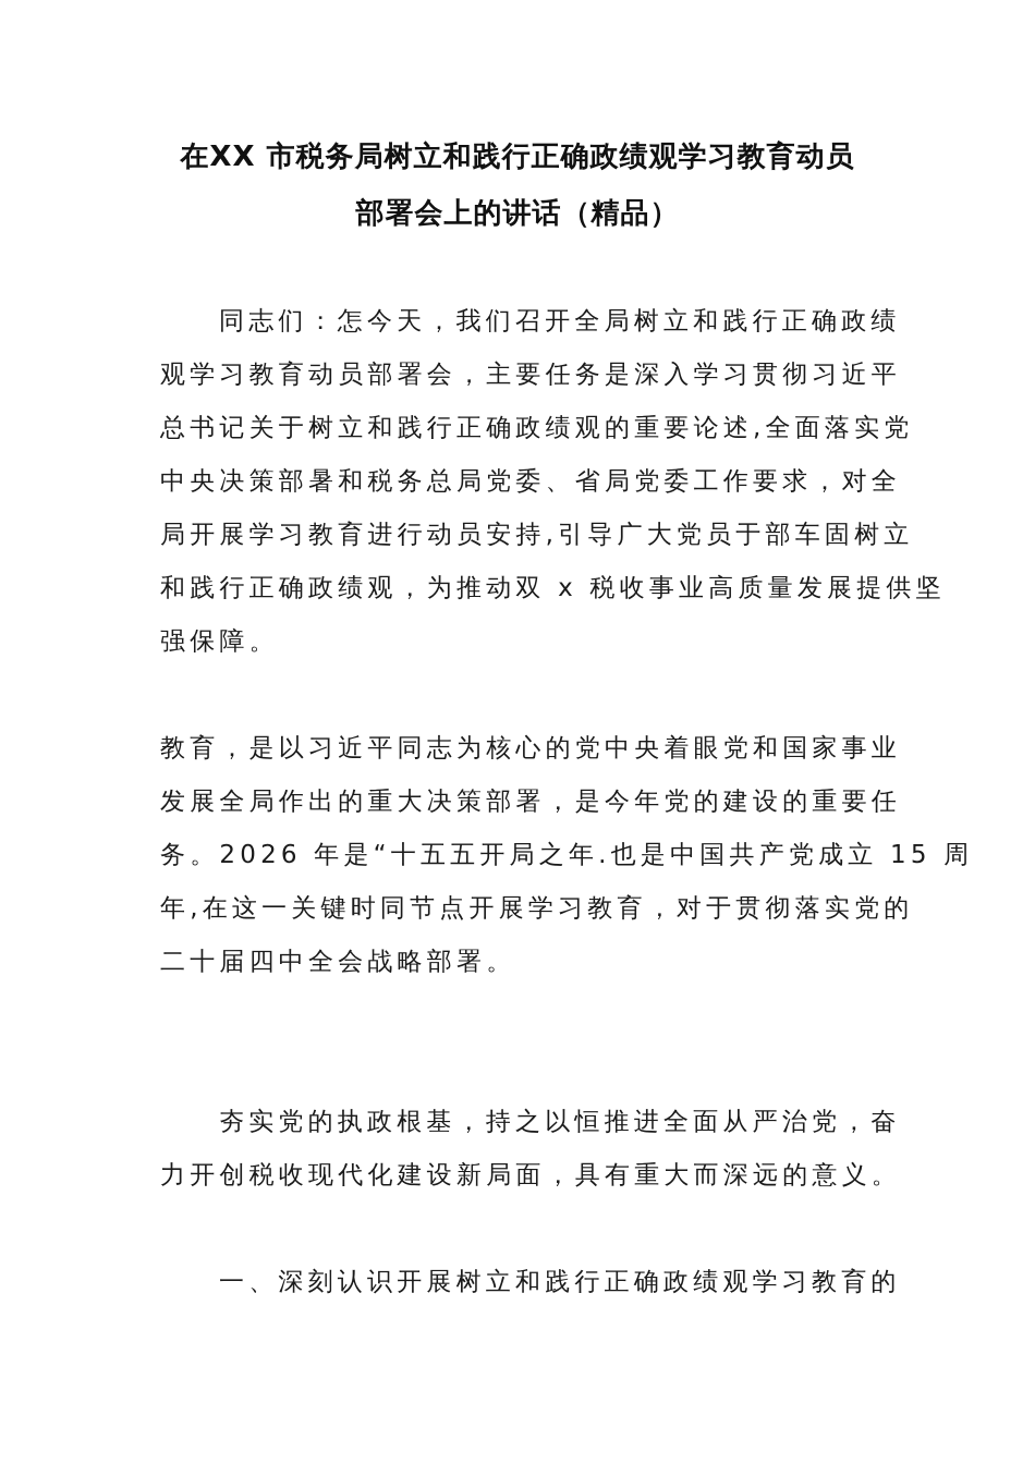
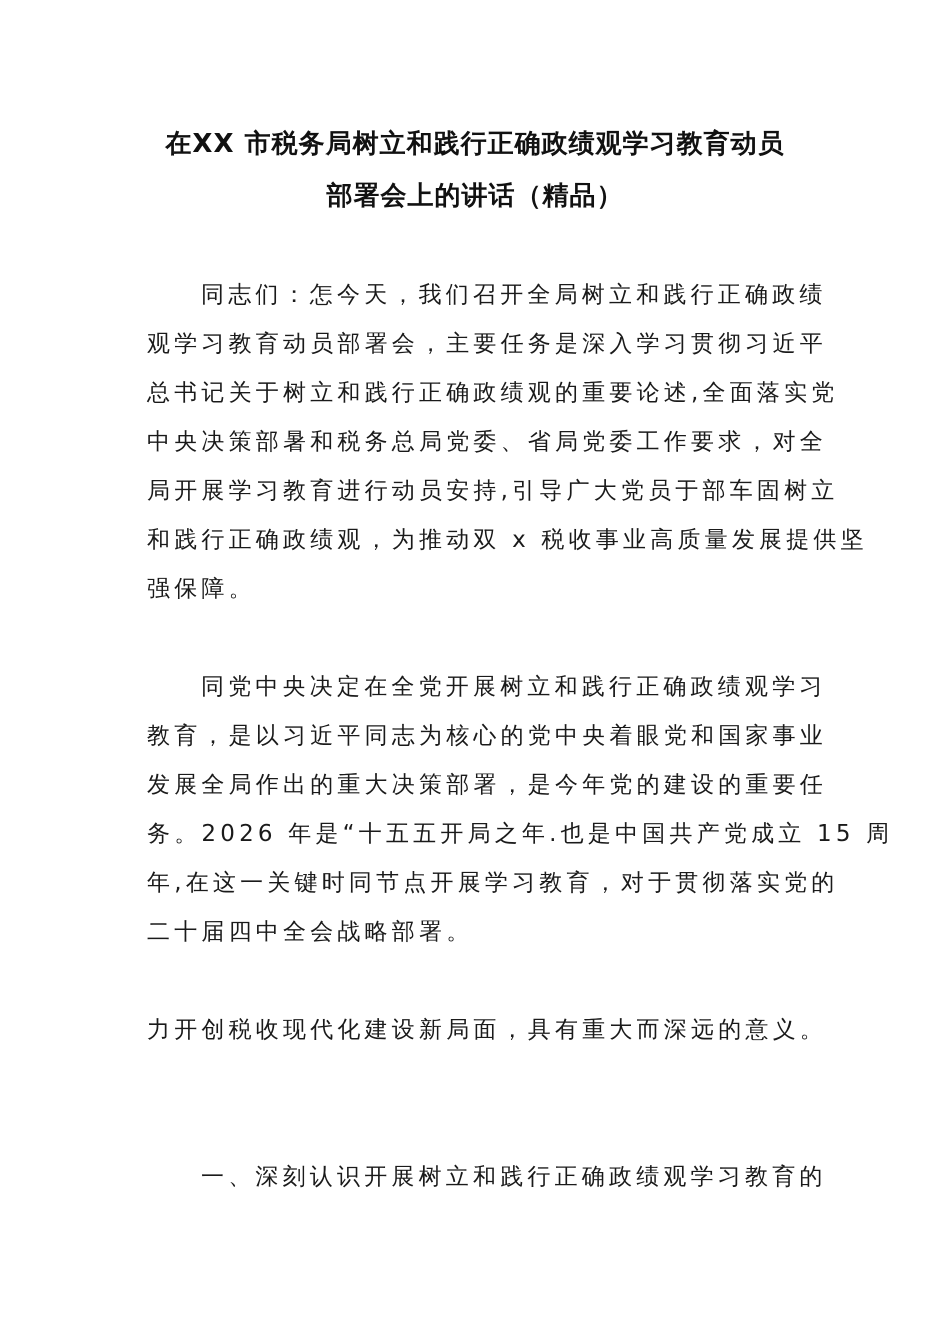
  在XX 市税务局树立和践行正确政绩观学习教育动员
  部署会上的讲话（精品）
  同志们：怎今天，我们召开全局树立和践行正确政绩
  观学习教育动员部署会，主要任务是深入学习贯彻习近平
  总书记关于树立和践行正确政绩观的重要论述,全面落实党
  中央决策部暑和税务总局党委、省局党委工作要求，对全
  局开展学习教育进行动员安持,引导广大党员于部车固树立
  和践行正确政绩观，为推动双 x 税收事业高质量发展提供坚
  强保障。
+ 同党中央决定在全党开展树立和践行正确政绩观学习
  教育，是以习近平同志为核心的党中央着眼党和国家事业
  发展全局作出的重大决策部署，是今年党的建设的重要任
  务。2026 年是“十五五开局之年.也是中国共产党成立 15 周
  年,在这一关键时同节点开展学习教育，对于贯彻落实党的
  二十届四中全会战略部署。
- 夯实党的执政根基，持之以恒推进全面从严治党，奋
  力开创税收现代化建设新局面，具有重大而深远的意义。
  一、深刻认识开展树立和践行正确政绩观学习教育的
